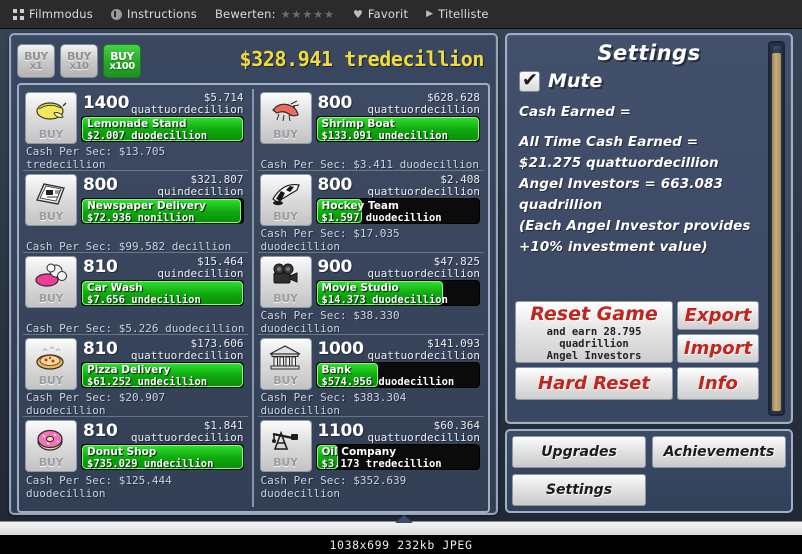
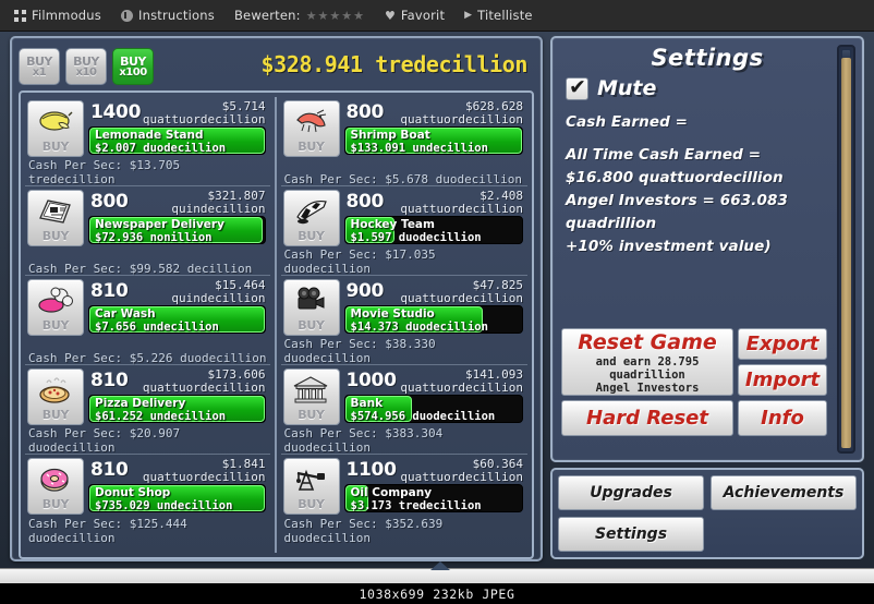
  Filmmodus
  Instructions
  Bewerten:
  ★★★★★
  ♥
  Favorit
  ▶
  Titelliste
  BUY
  x1
  BUY
  x10
  BUY
  x100
  $328.941 tredecillion
  BUY
  1400
  $5.714
  quattuordecillion
  Lemonade Stand
  $2.007 duodecillion
  Cash Per Sec: $13.705 tredecillion
  BUY
  800
  $321.807
  quindecillion
  Newspaper Delivery
  $72.936 nonillion
  Cash Per Sec: $99.582 decillion
  BUY
  810
  $15.464
  quindecillion
  Car Wash
  $7.656 undecillion
  Cash Per Sec: $5.226 duodecillion
  BUY
  810
  $173.606
  quattuordecillion
  Pizza Delivery
  $61.252 undecillion
  Cash Per Sec: $20.907 duodecillion
  BUY
  810
  $1.841
  quattuordecillion
  Donut Shop
  $735.029 undecillion
  Cash Per Sec: $125.444 duodecillion
  BUY
  800
  $628.628
  quattuordecillion
  Shrimp Boat
  $133.091 undecillion
- Cash Per Sec: $3.411 duodecillion
+ Cash Per Sec: $5.678 duodecillion
  BUY
  800
  $2.408
  quattuordecillion
  Hockey Team
  $1.597 duodecillion
  Cash Per Sec: $17.035 duodecillion
  BUY
  900
  $47.825
  quattuordecillion
  Movie Studio
  $14.373 duodecillion
  Cash Per Sec: $38.330 duodecillion
  BUY
  1000
  $141.093
  quattuordecillion
  Bank
  $574.956 duodecillion
  Cash Per Sec: $383.304 duodecillion
  BUY
  1100
  $60.364
  quattuordecillion
  Oil Company
  $3.173 tredecillion
  Cash Per Sec: $352.639 duodecillion
  Settings
  Mute
  Cash Earned =
  All Time Cash Earned =
- $21.275 quattuordecillion
+ $16.800 quattuordecillion
  Angel Investors = 663.083
  quadrillion
- (Each Angel Investor provides
  +10% investment value)
  Reset Game
  and earn 28.795
  quadrillion
  Angel Investors
  Hard Reset
  Export
  Import
  Info
  Upgrades
  Achievements
  Settings
  1038x699 232kb JPEG
